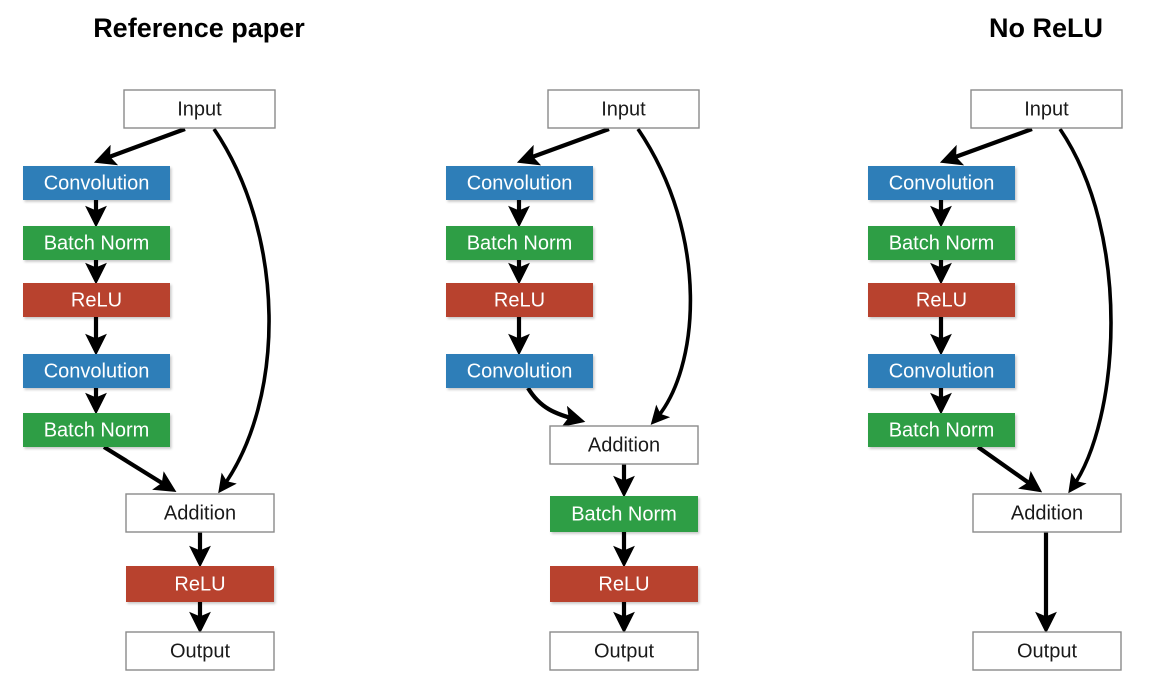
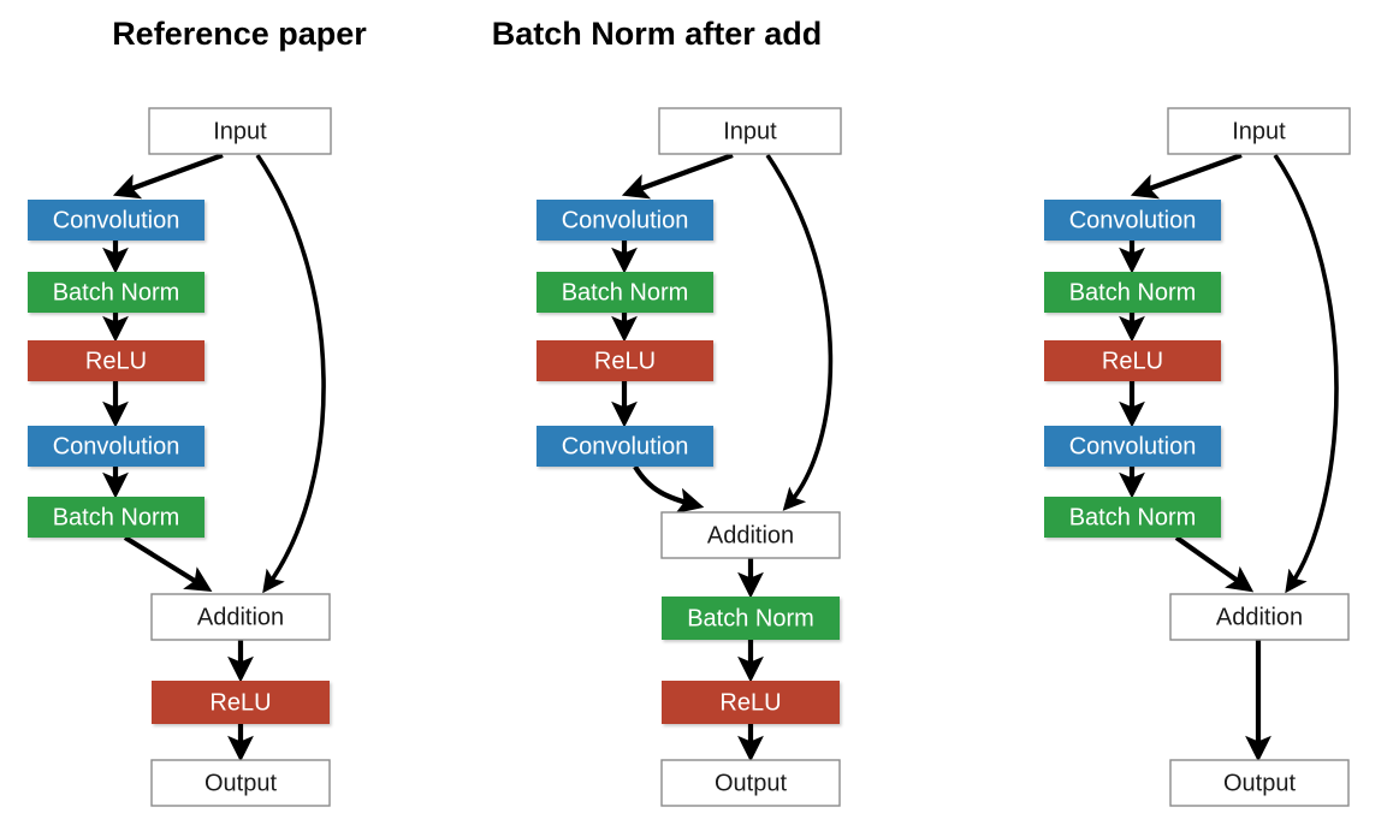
  Reference paper
  Input
  Convolution
  Batch Norm
  ReLU
  Convolution
  Batch Norm
  Addition
  ReLU
  Output
+ Batch Norm after add
  Input
  Convolution
  Batch Norm
  ReLU
  Convolution
  Addition
  Batch Norm
  ReLU
  Output
- No ReLU
  Input
  Convolution
  Batch Norm
  ReLU
  Convolution
  Batch Norm
  Addition
  Output
